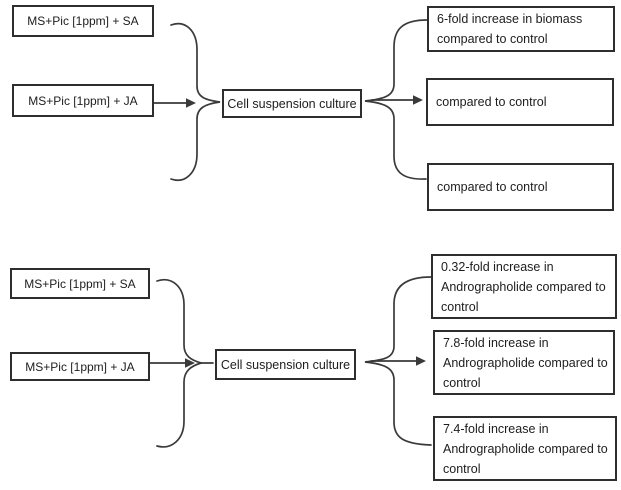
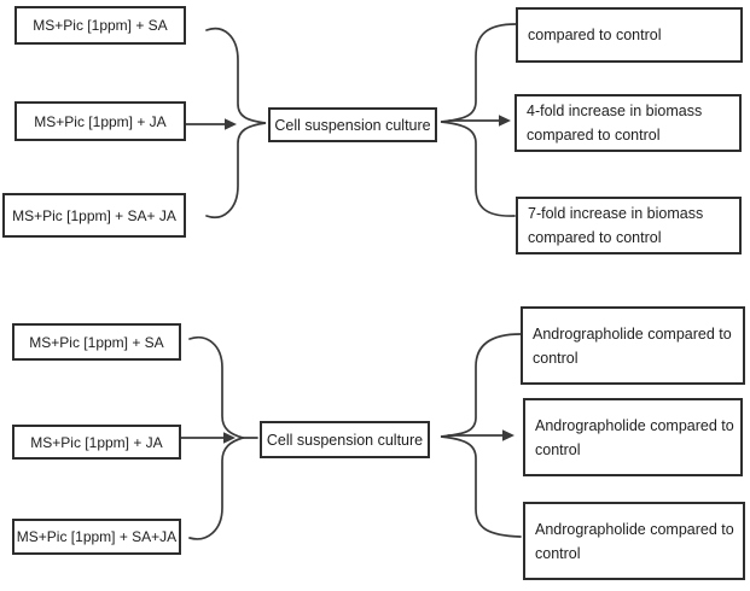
  MS+Pic [1ppm] + SA
  MS+Pic [1ppm] + JA
+ MS+Pic [1ppm] + SA+ JA
  Cell suspension culture
- 6-fold increase in biomass
  compared to control
+ 4-fold increase in biomass
  compared to control
+ 7-fold increase in biomass
  compared to control
  MS+Pic [1ppm] + SA
  MS+Pic [1ppm] + JA
+ MS+Pic [1ppm] + SA+JA
  Cell suspension culture
- 0.32-fold increase in
  Andrographolide compared to
  control
- 7.8-fold increase in
  Andrographolide compared to
  control
- 7.4-fold increase in
  Andrographolide compared to
  control
